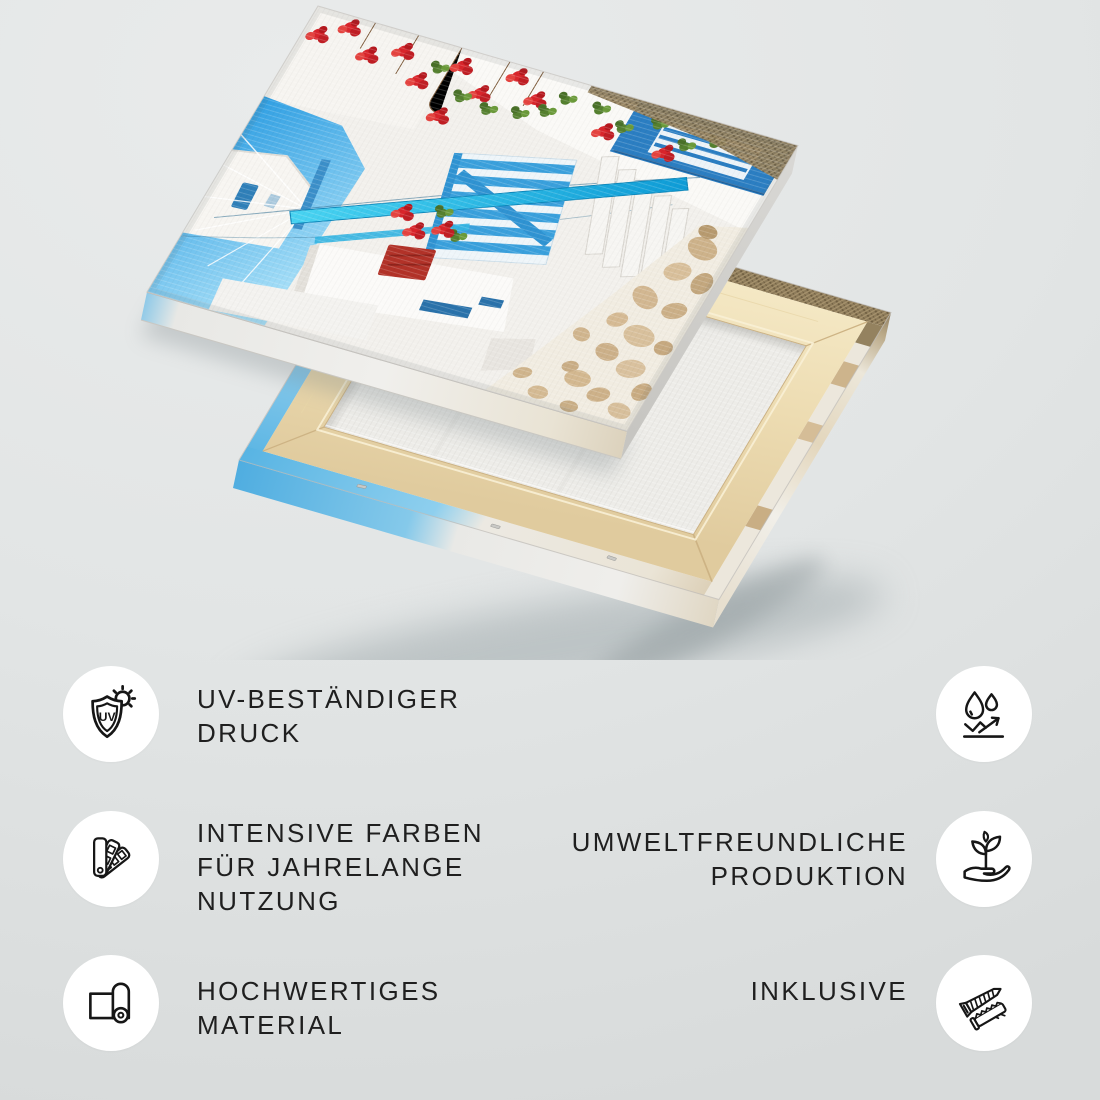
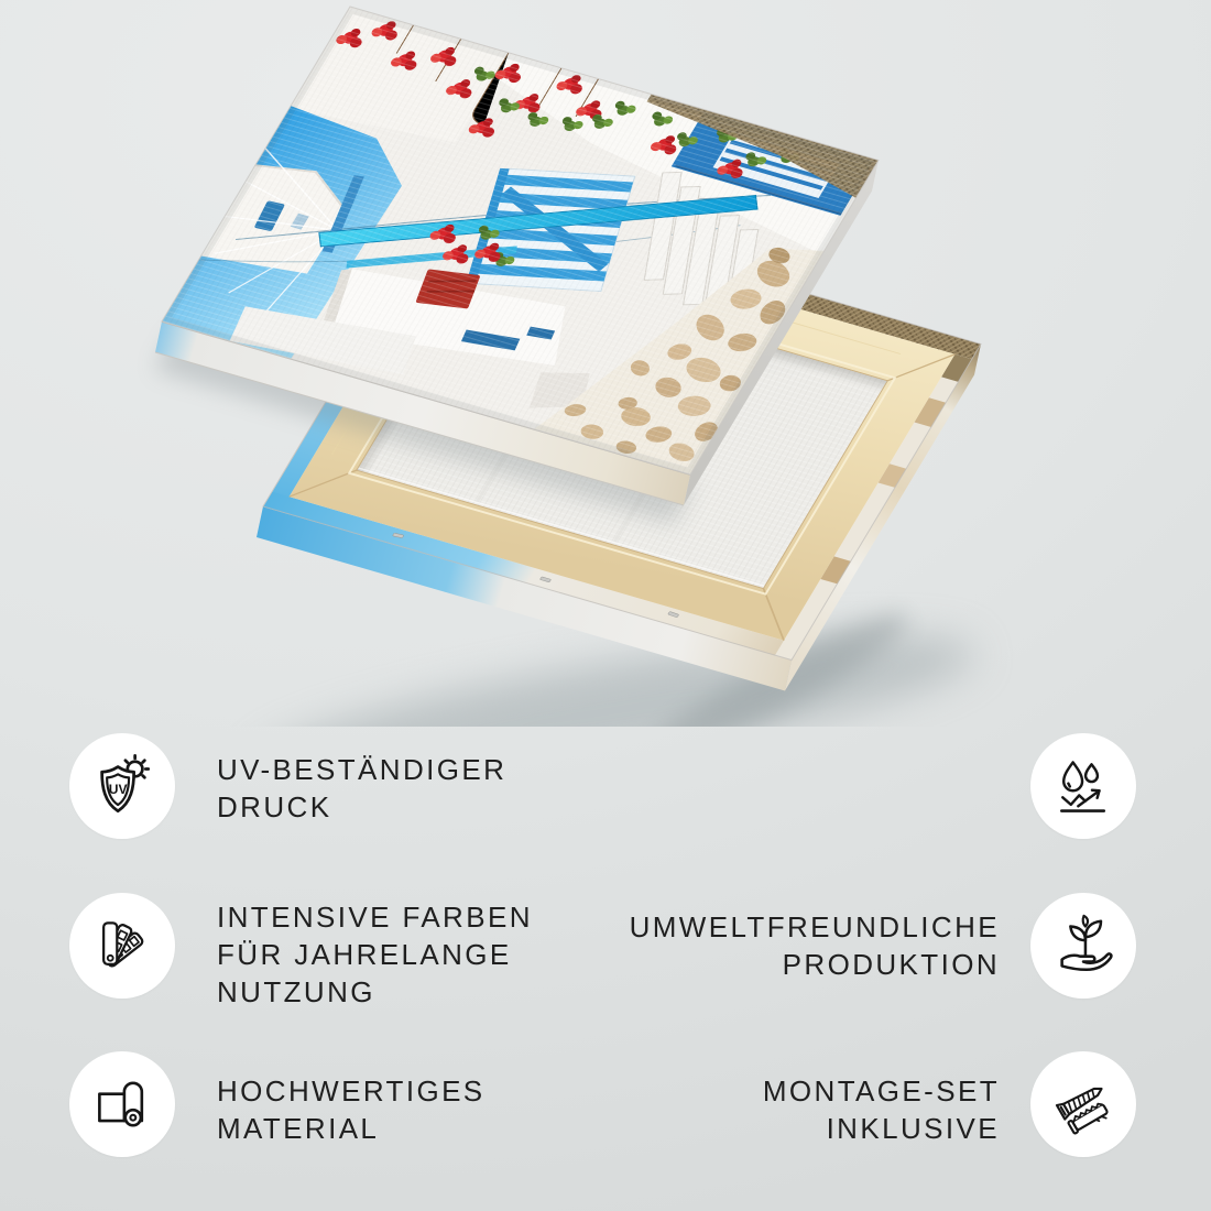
  UV
  UV-BESTÄNDIGER
  DRUCK
  INTENSIVE FARBEN
  FÜR JAHRELANGE
  NUTZUNG
  UMWELTFREUNDLICHE
  PRODUKTION
  HOCHWERTIGES
  MATERIAL
+ MONTAGE-SET
  INKLUSIVE
